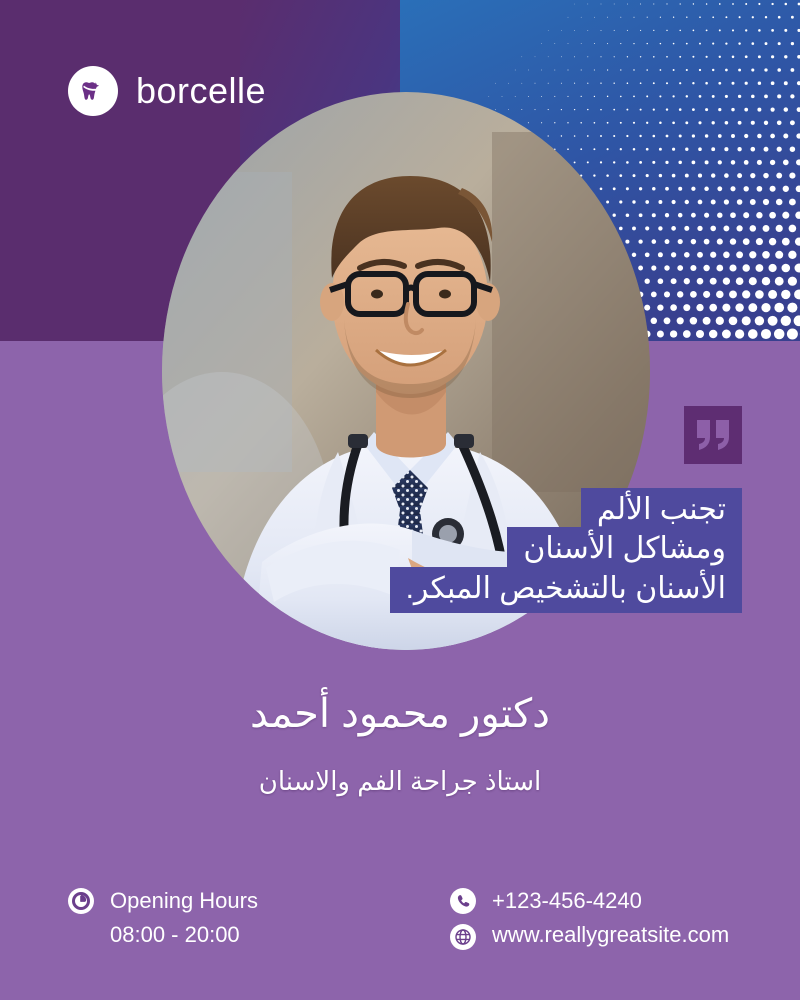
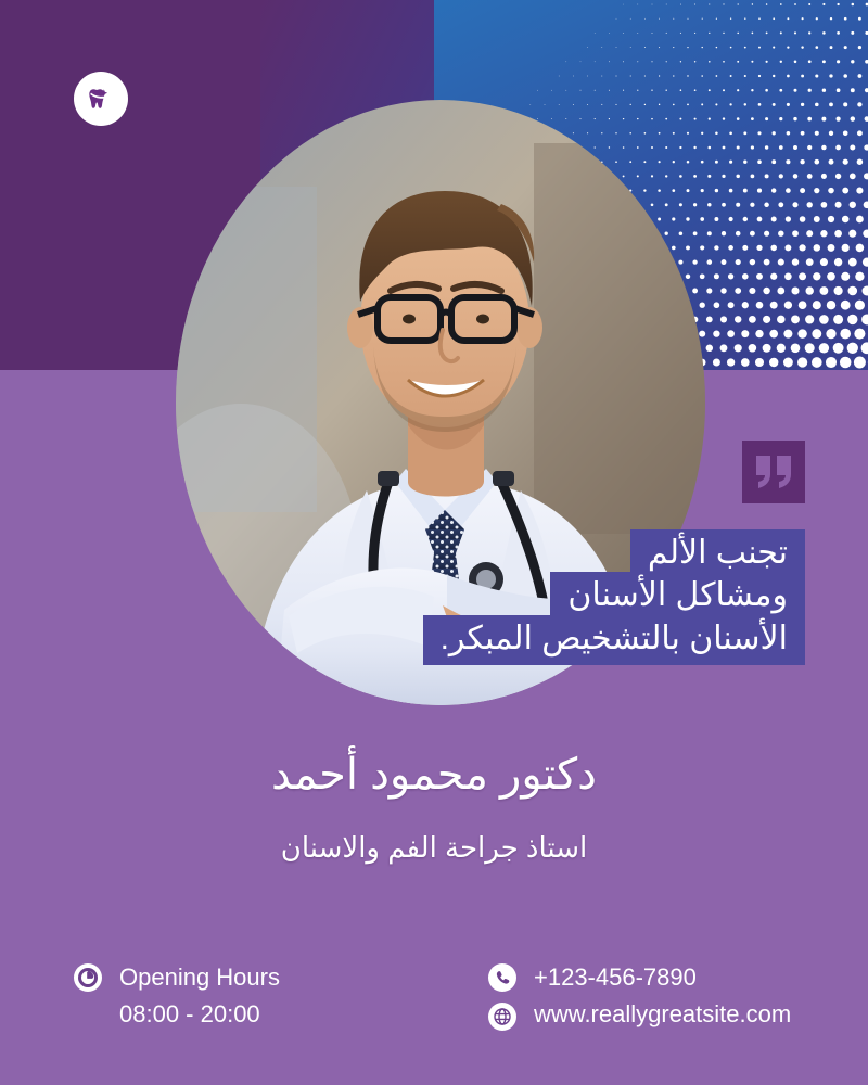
- borcelle
  تجنب الألم
  ومشاكل الأسنان
  الأسنان بالتشخيص المبكر.
  دكتور محمود أحمد
  استاذ جراحة الفم والاسنان
  Opening Hours
  08:00 - 20:00
- +123-456-4240
+ +123-456-7890
  www.reallygreatsite.com
